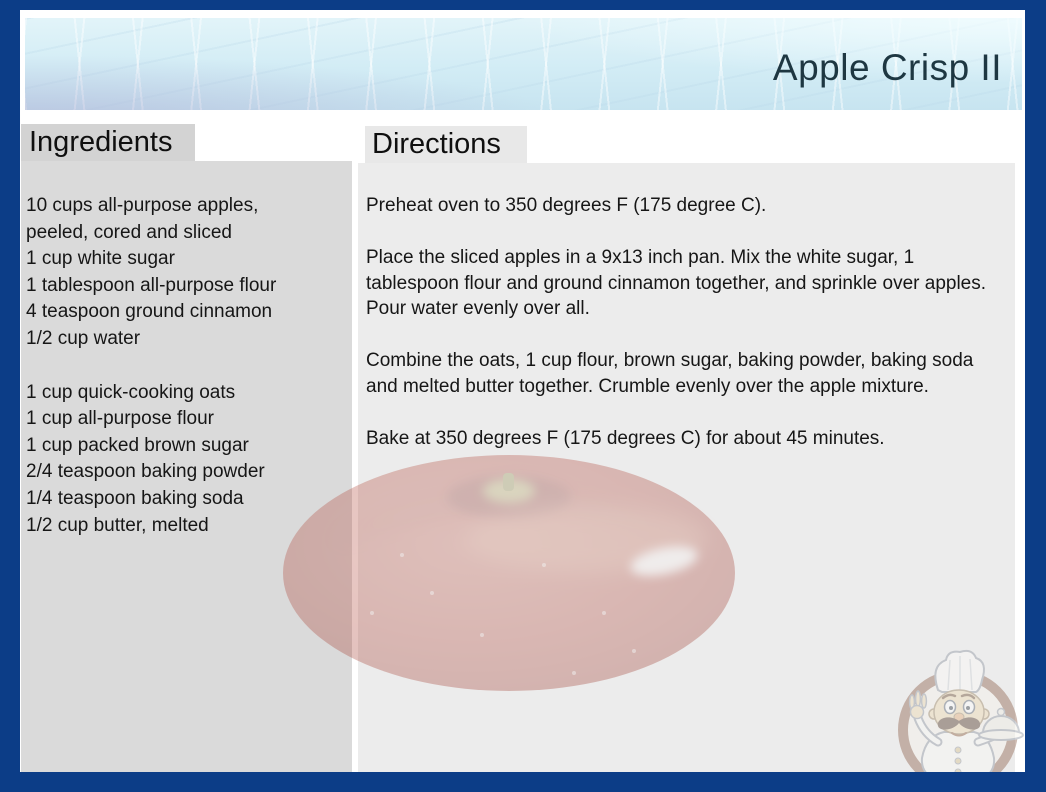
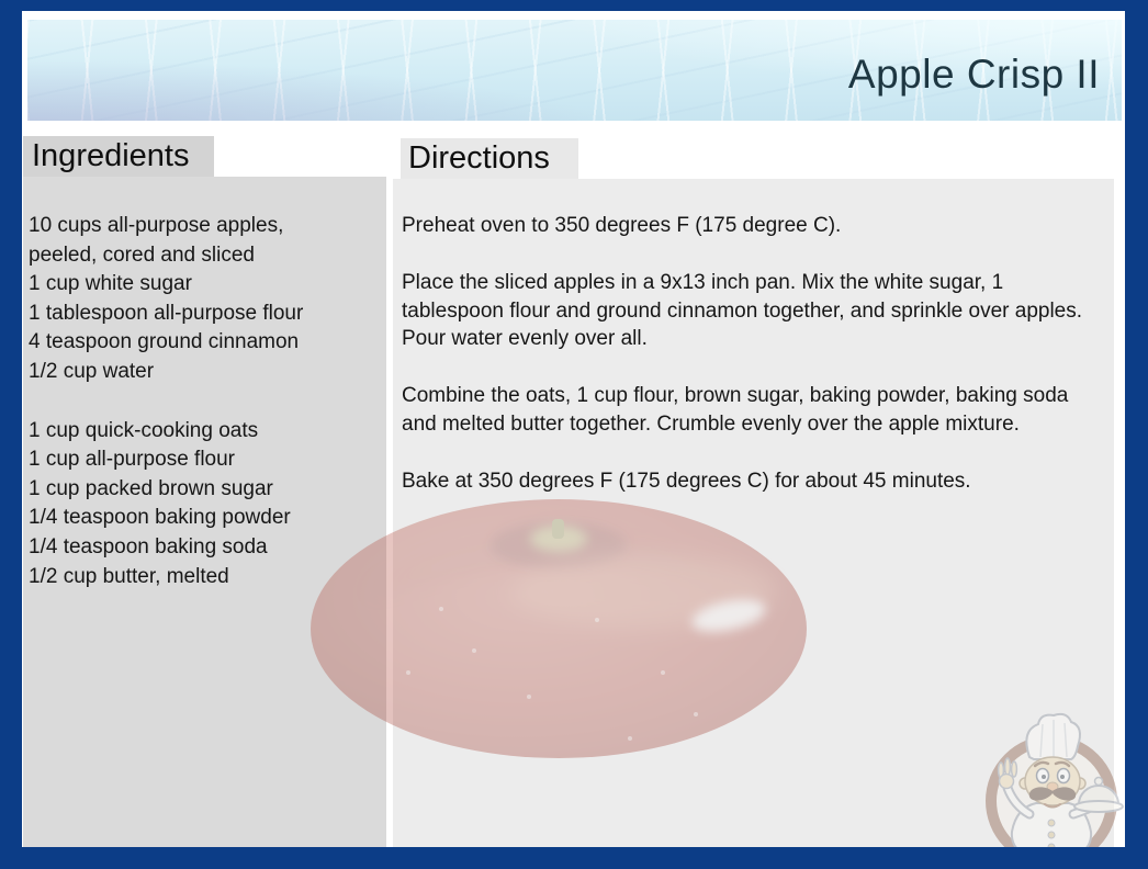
  Apple Crisp II
  Ingredients
  10 cups all-purpose apples,
  peeled, cored and sliced
  1 cup white sugar
  1 tablespoon all-purpose flour
  4 teaspoon ground cinnamon
  1/2 cup water
  1 cup quick-cooking oats
  1 cup all-purpose flour
  1 cup packed brown sugar
- 2/4 teaspoon baking powder
+ 1/4 teaspoon baking powder
  1/4 teaspoon baking soda
  1/2 cup butter, melted
  Directions
  Preheat oven to 350 degrees F (175 degree C).
  Place the sliced apples in a 9x13 inch pan. Mix the white sugar, 1 tablespoon flour and ground cinnamon together, and sprinkle over apples. Pour water evenly over all.
  Combine the oats, 1 cup flour, brown sugar, baking powder, baking soda and melted butter together. Crumble evenly over the apple mixture.
  Bake at 350 degrees F (175 degrees C) for about 45 minutes.
